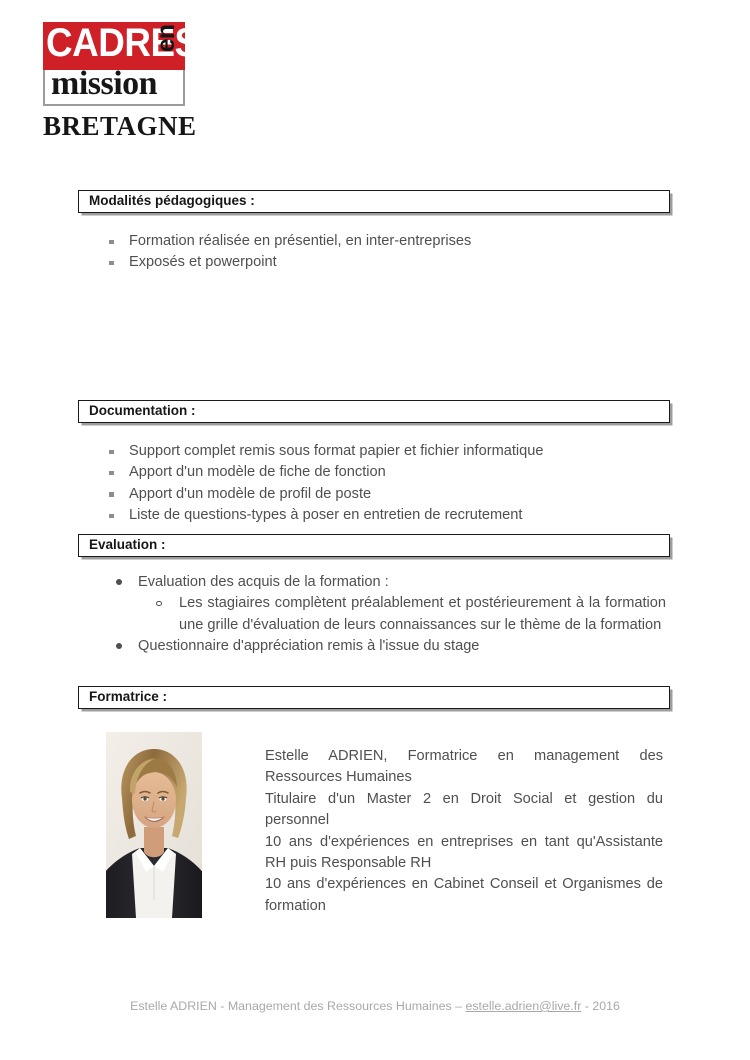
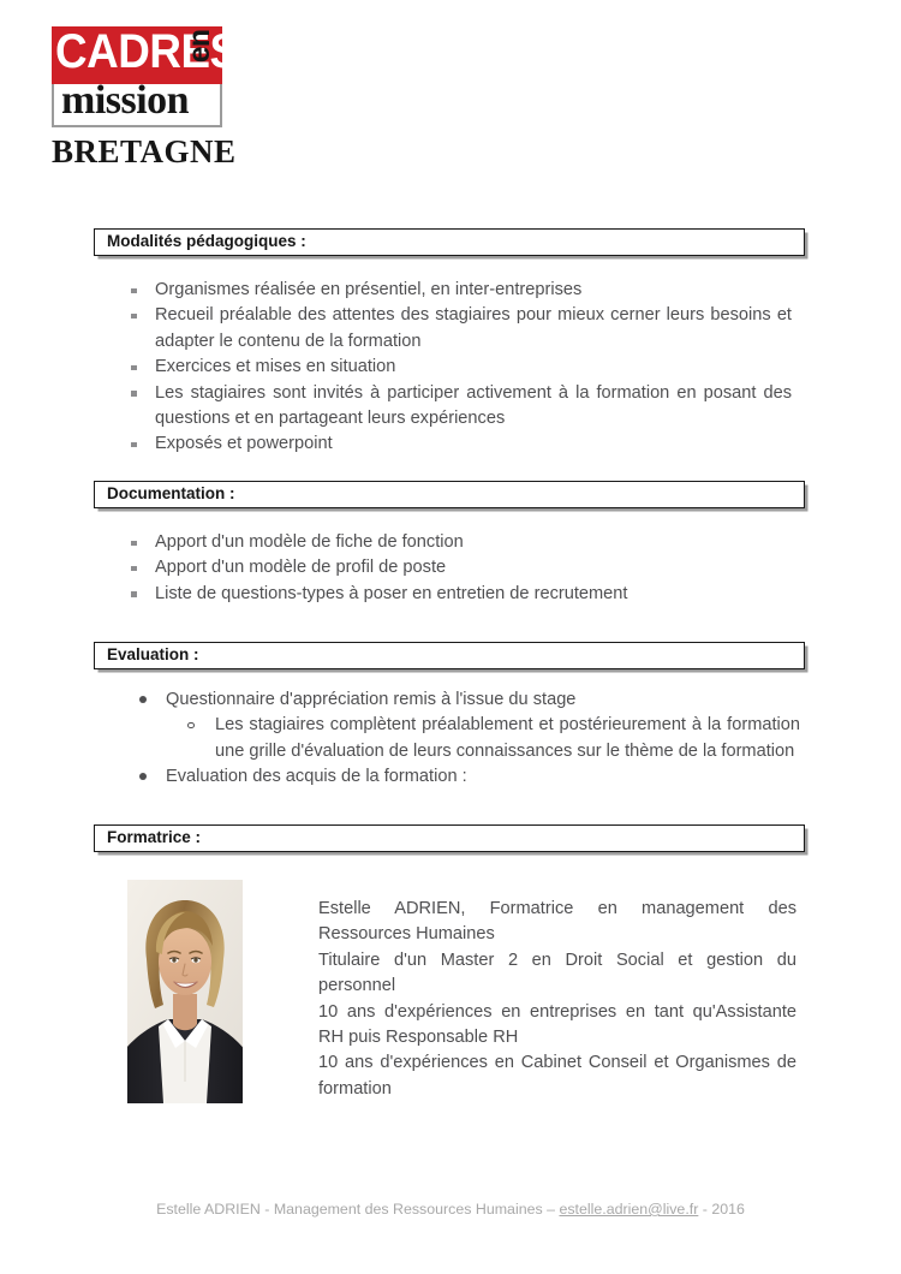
  CADRES
  mission
  BRETAGNE
  Modalités pédagogiques :
- Formation réalisée en présentiel, en inter-entreprises
+ Organismes réalisée en présentiel, en inter-entreprises
+ Recueil préalable des attentes des stagiaires pour mieux cerner leurs besoins et adapter le contenu de la formation
+ Exercices et mises en situation
+ Les stagiaires sont invités à participer activement à la formation en posant des questions et en partageant leurs expériences
  Exposés et powerpoint
  Documentation :
- Support complet remis sous format papier et fichier informatique
  Apport d'un modèle de fiche de fonction
  Apport d'un modèle de profil de poste
  Liste de questions-types à poser en entretien de recrutement
  Evaluation :
- Evaluation des acquis de la formation :
+ Questionnaire d'appréciation remis à l'issue du stage
  Les stagiaires complètent préalablement et postérieurement à la formation une grille d'évaluation de leurs connaissances sur le thème de la formation
- Questionnaire d'appréciation remis à l'issue du stage
+ Evaluation des acquis de la formation :
  Formatrice :
  Estelle ADRIEN, Formatrice en management des Ressources Humaines
  Titulaire d'un Master 2 en Droit Social et gestion du personnel
  10 ans d'expériences en entreprises en tant qu'Assistante RH puis Responsable RH
  10 ans d'expériences en Cabinet Conseil et Organismes de formation
  Estelle ADRIEN - Management des Ressources Humaines – estelle.adrien@live.fr - 2016
